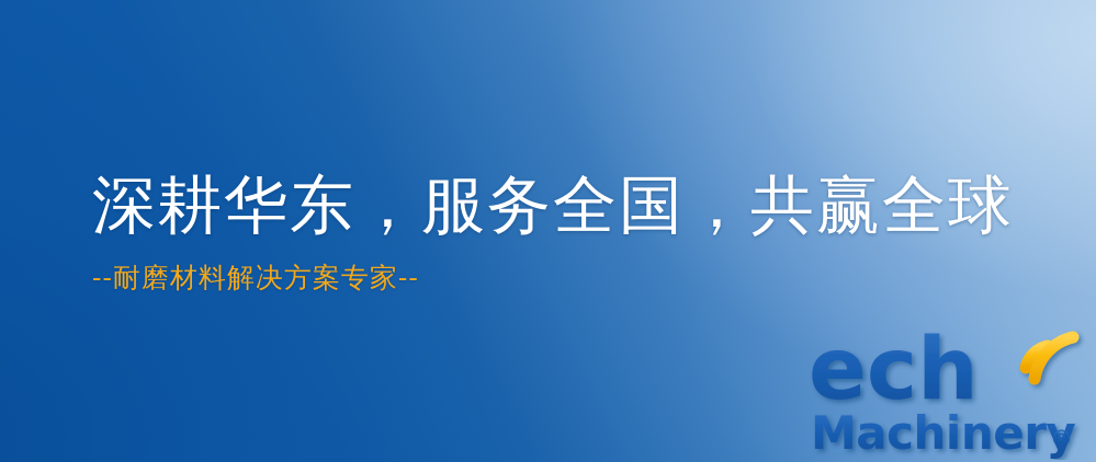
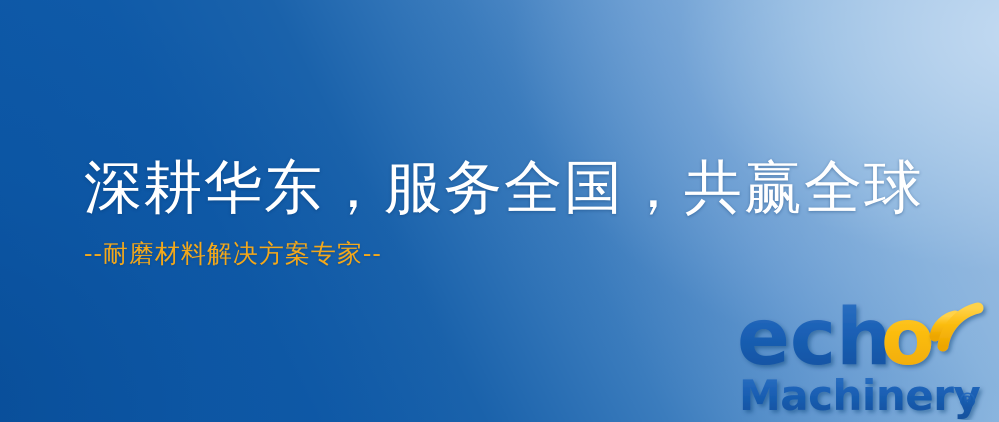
  深耕华东，服务全国，共赢全球
  --耐磨材料解决方案专家--
  ech
+ o
  Machinery
  ®
